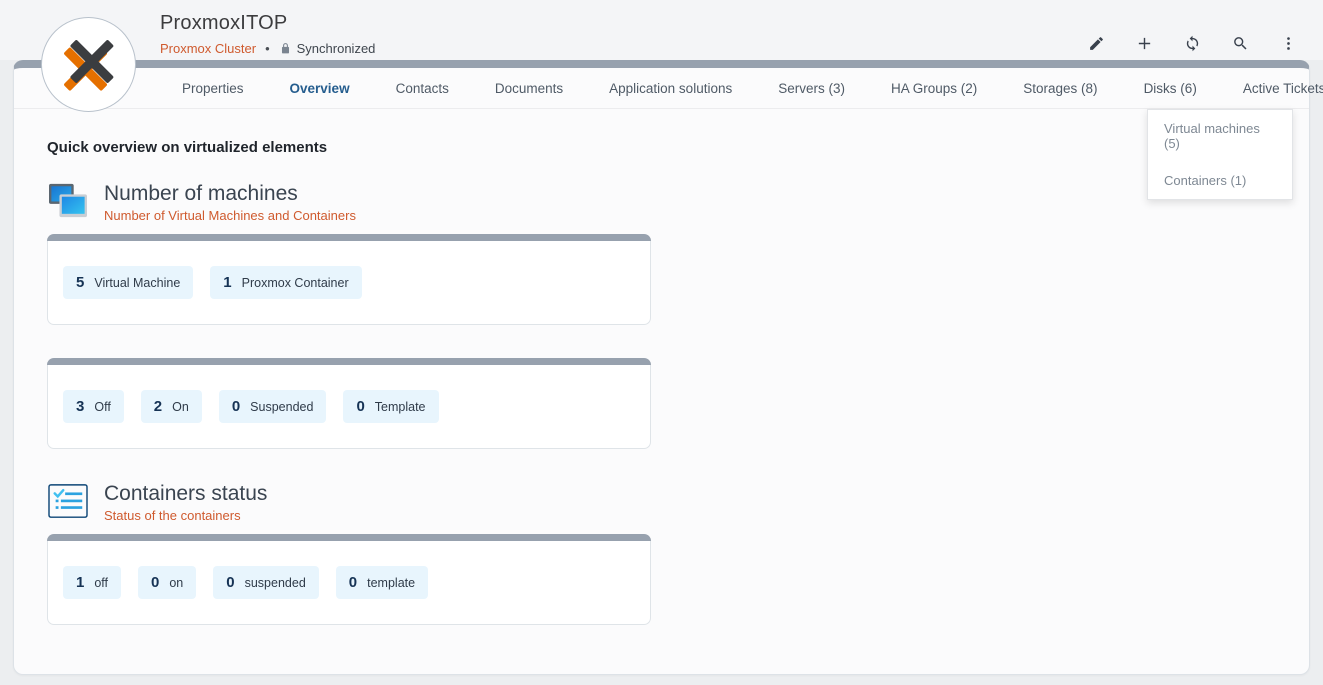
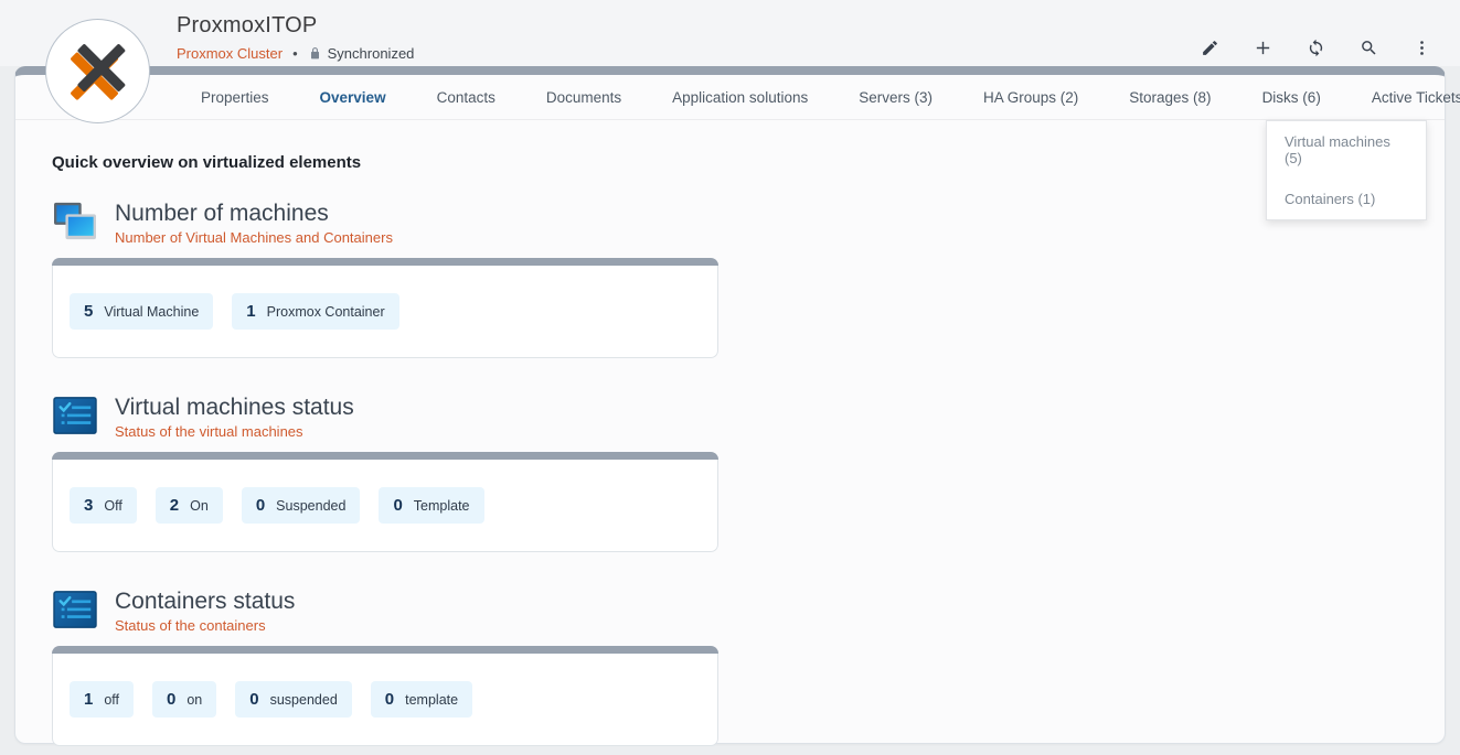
  ProxmoxITOP
  Proxmox Cluster
  •
  Synchronized
  Properties
  Overview
  Contacts
  Documents
  Application solutions
  Servers (3)
  HA Groups (2)
  Storages (8)
  Disks (6)
  Active Tickets
  Virtual machines (5)
  Containers (1)
  Quick overview on virtualized elements
  Number of machines
  Number of Virtual Machines and Containers
  5
  Virtual Machine
  1
  Proxmox Container
+ Virtual machines status
+ Status of the virtual machines
  3
  Off
  2
  On
  0
  Suspended
  0
  Template
  Containers status
  Status of the containers
  1
  off
  0
  on
  0
  suspended
  0
  template
